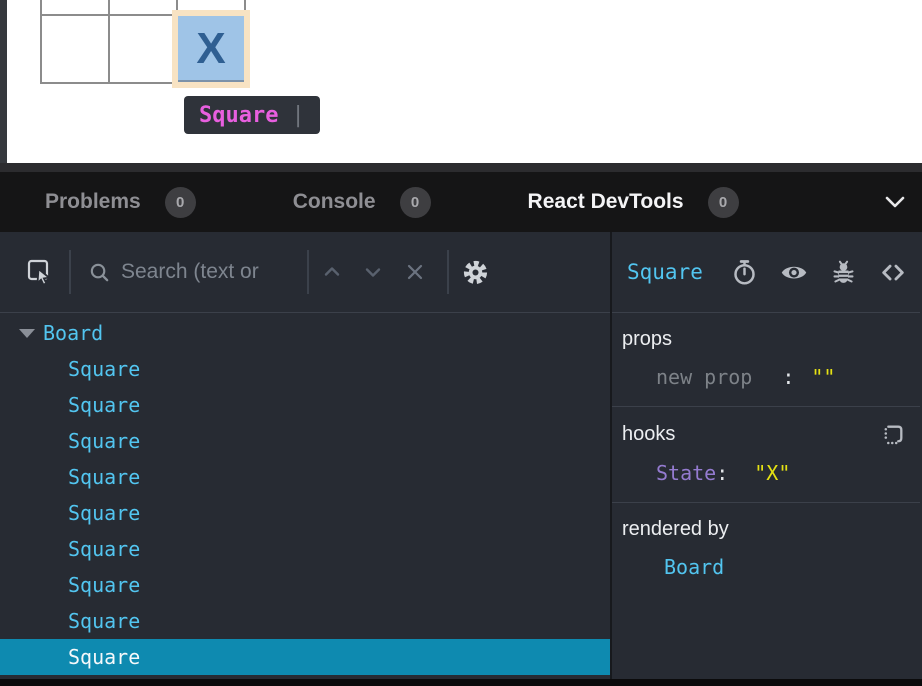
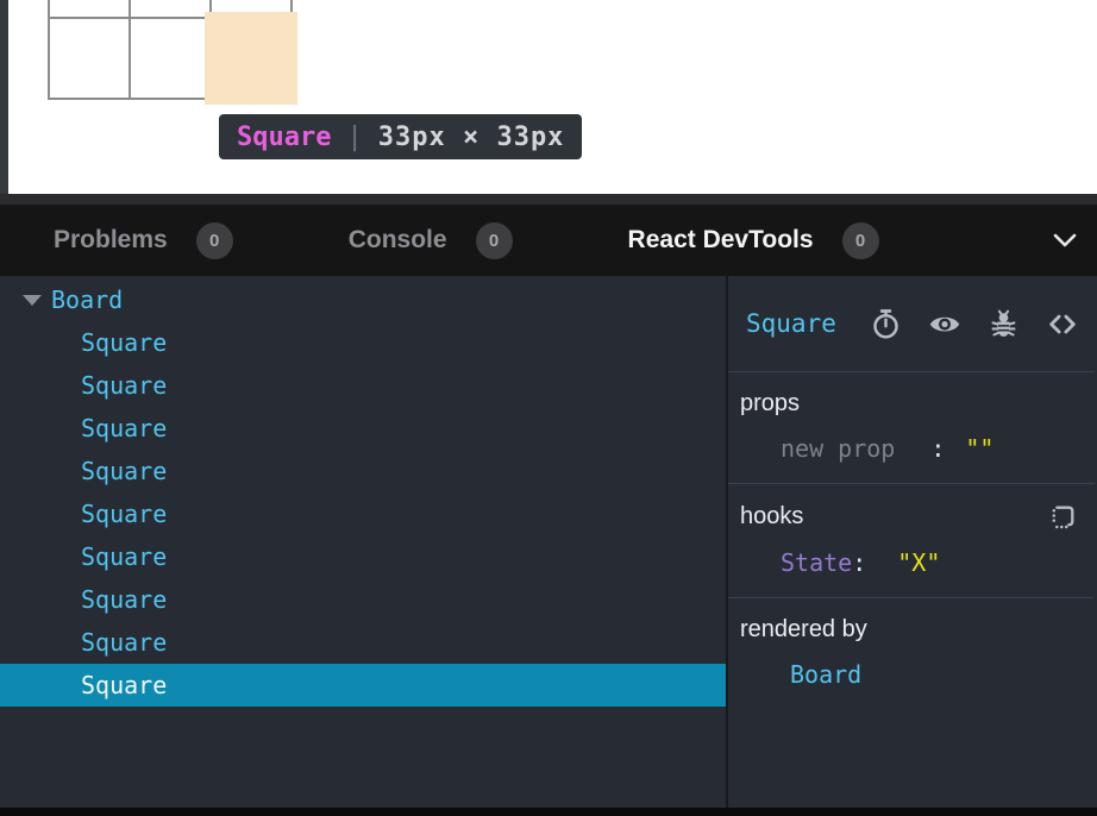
- X
  Square
  |
+ 33px × 33px
  Problems
  0
  Console
  0
  React DevTools
  0
- Search (text or
  Board
  Square
  Square
  Square
  Square
  Square
  Square
  Square
  Square
  Square
  Square
  props
  new prop
  :
  ""
  hooks
  State
  :
  "X"
  rendered by
  Board
